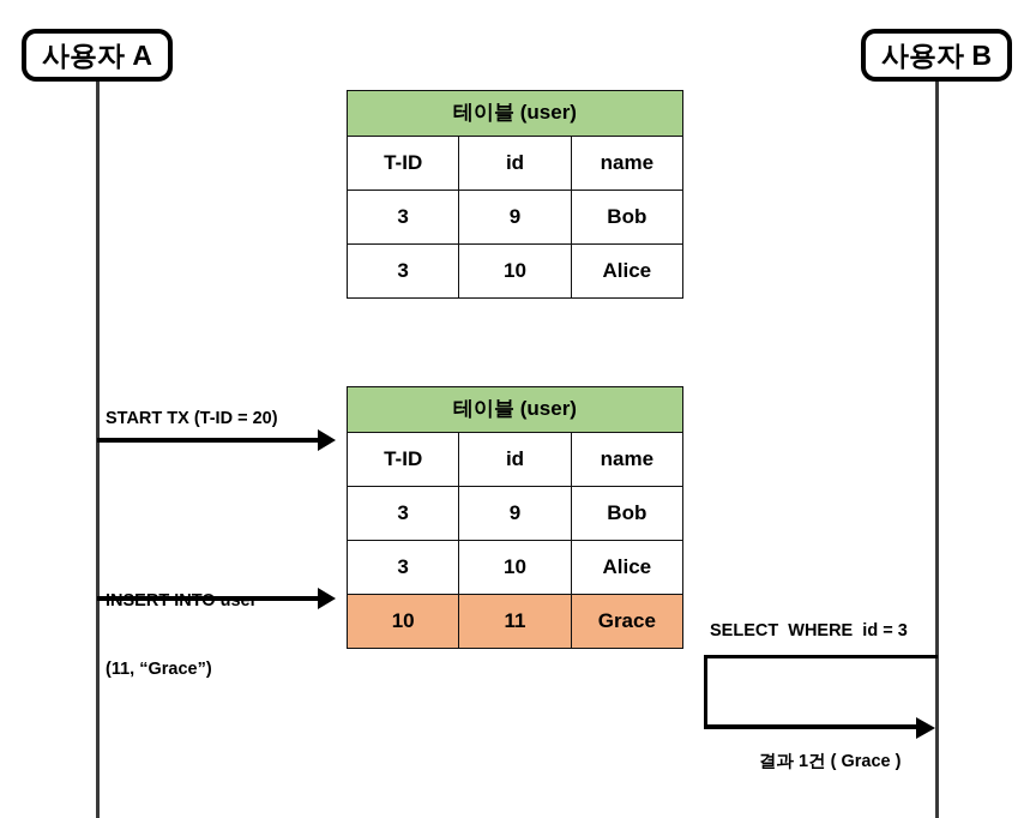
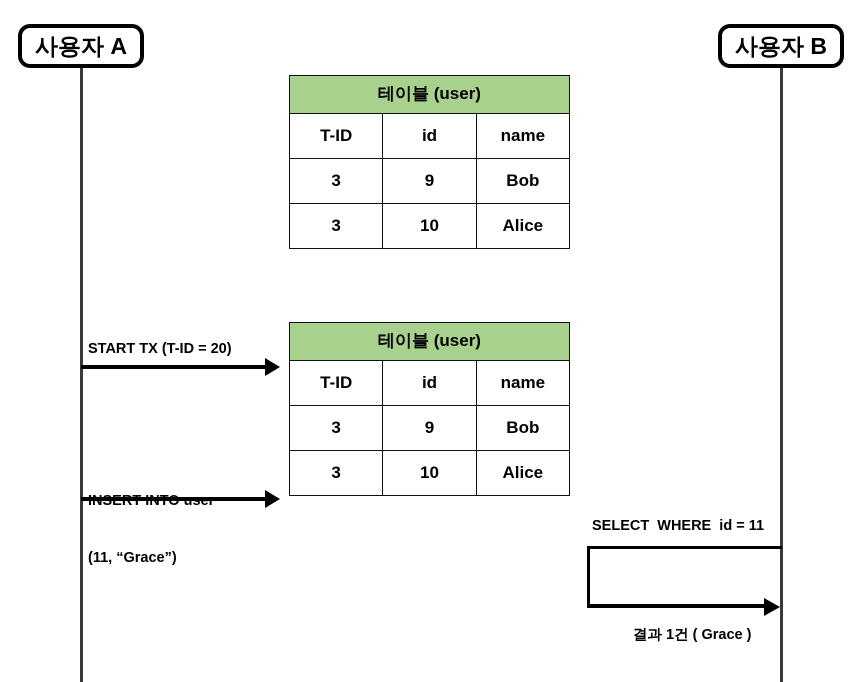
  사용자 A
  사용자 B
  테이블 (user)
  T-ID	id	name
  3	9	Bob
  3	10	Alice
  테이블 (user)
  T-ID	id	name
  3	9	Bob
  3	10	Alice
- 10	11	Grace
  START TX (T-ID = 20)
  INSERT INTO user
  (11, “Grace”)
- SELECT WHERE id = 3
+ SELECT WHERE id = 11
  결과 1건 ( Grace )
